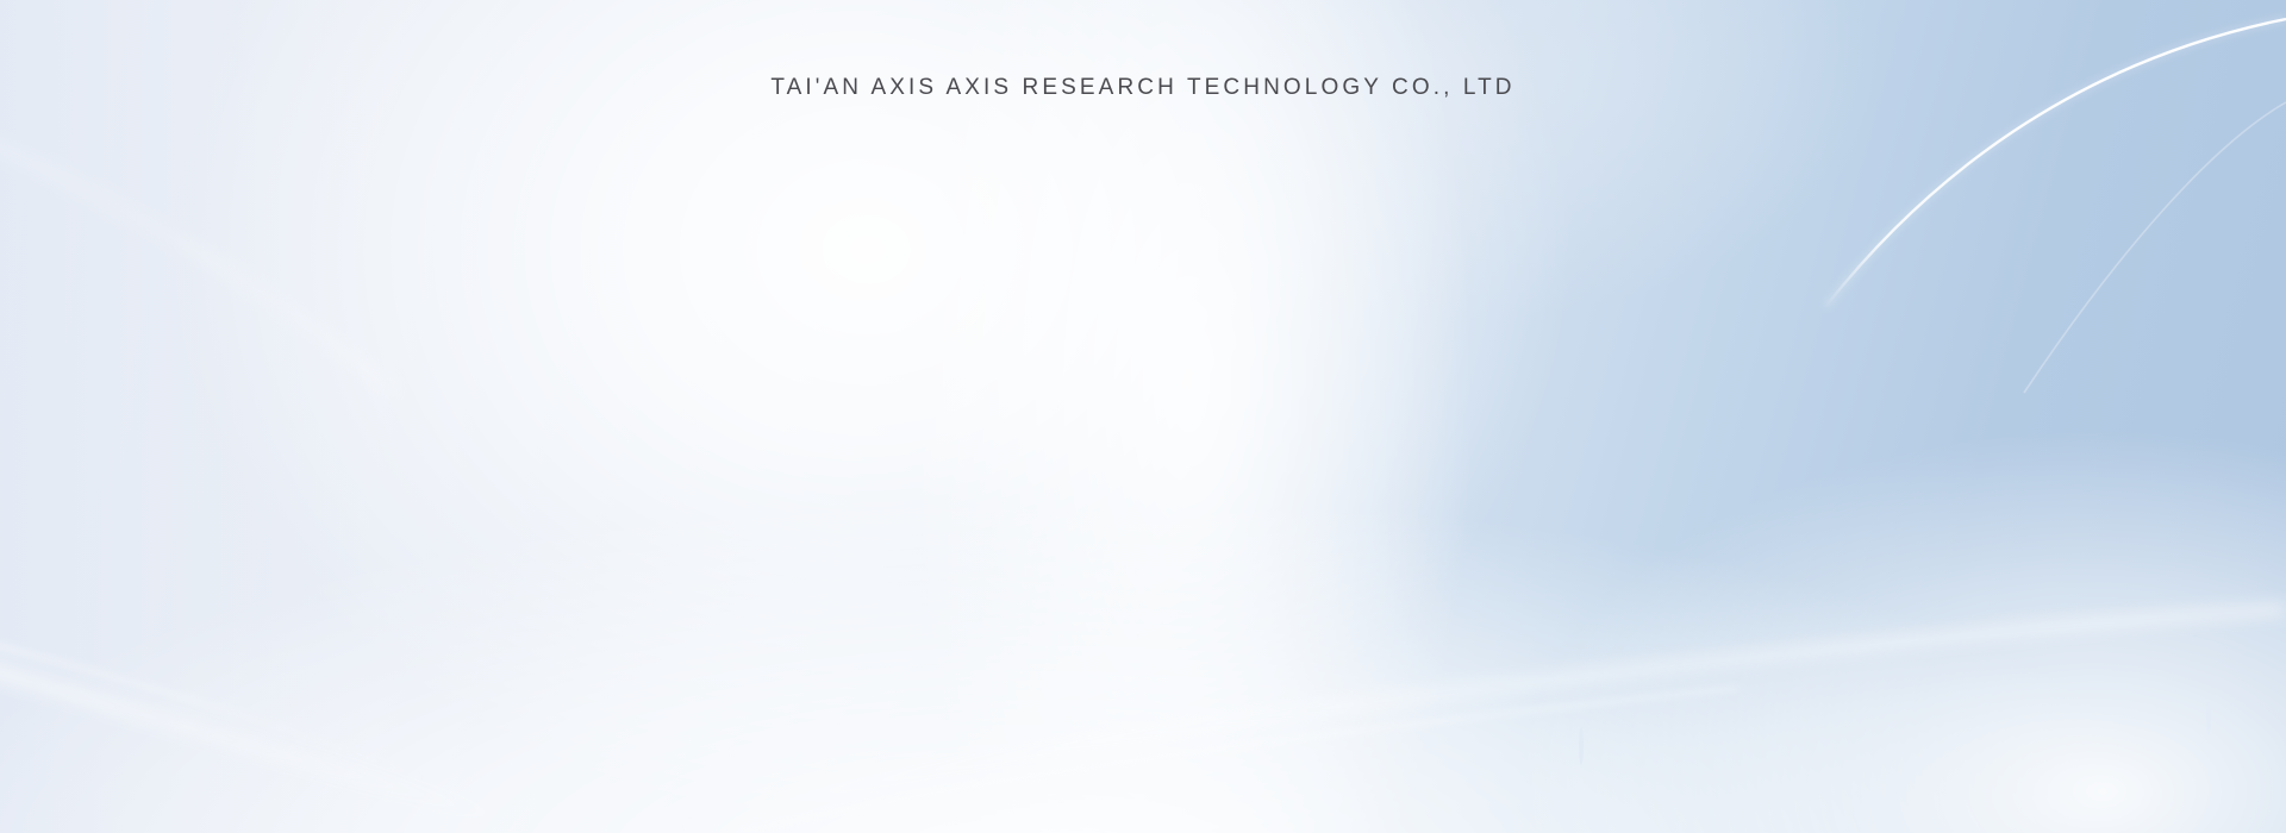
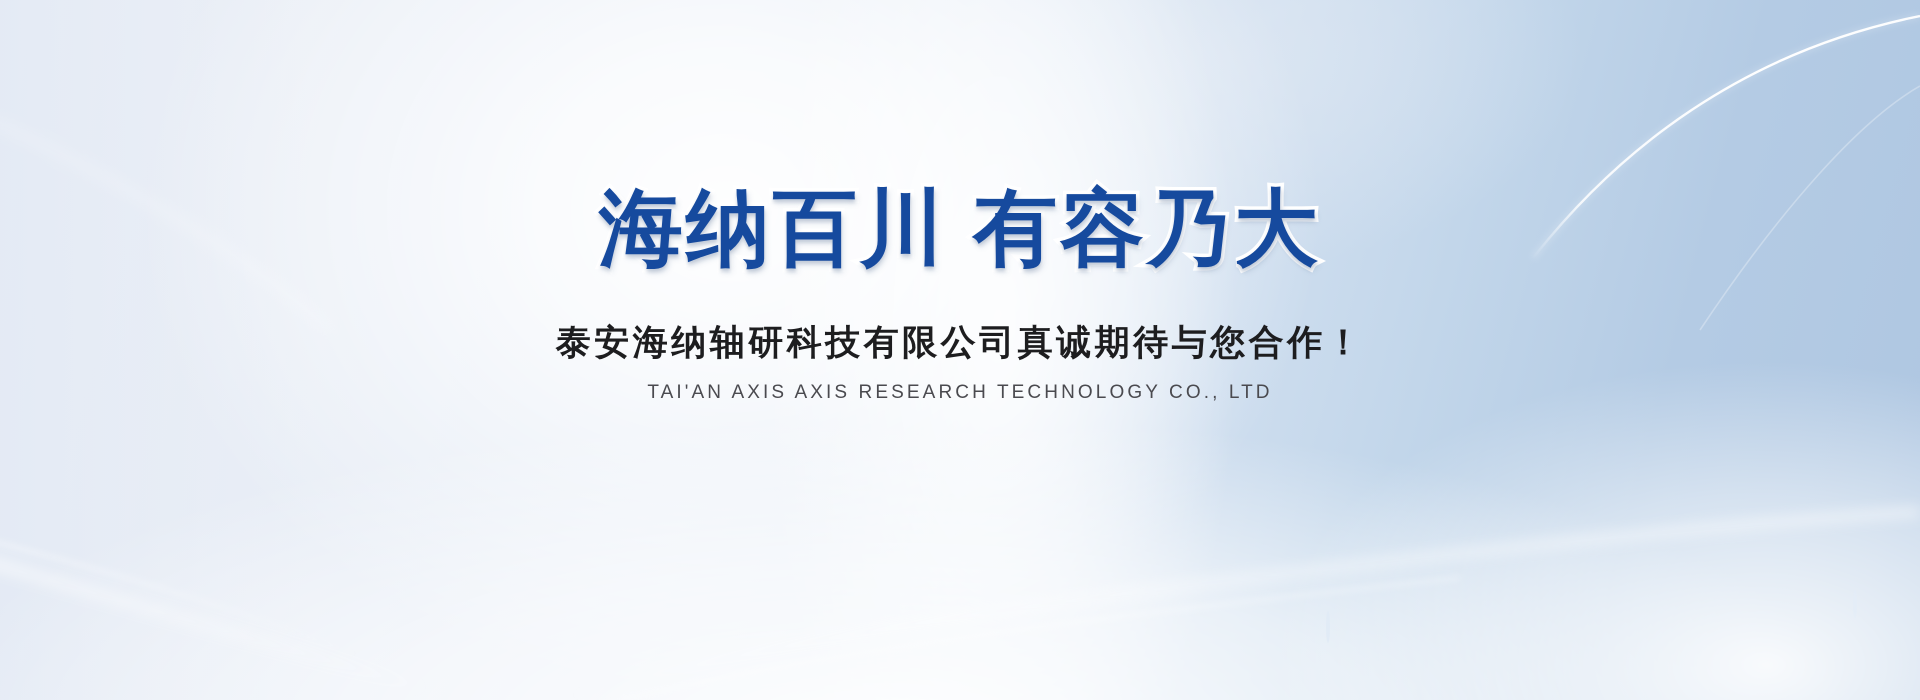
+ 海纳百川 有容乃大
+ 泰安海纳轴研科技有限公司真诚期待与您合作！
  TAI'AN AXIS AXIS RESEARCH TECHNOLOGY CO., LTD
